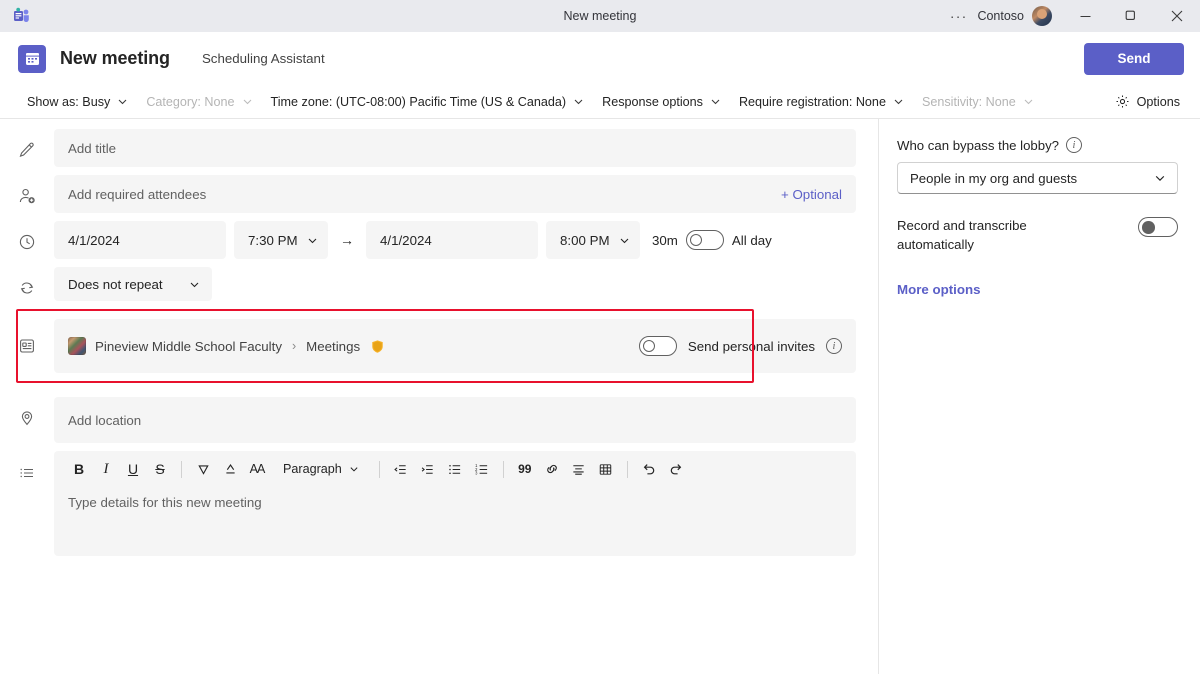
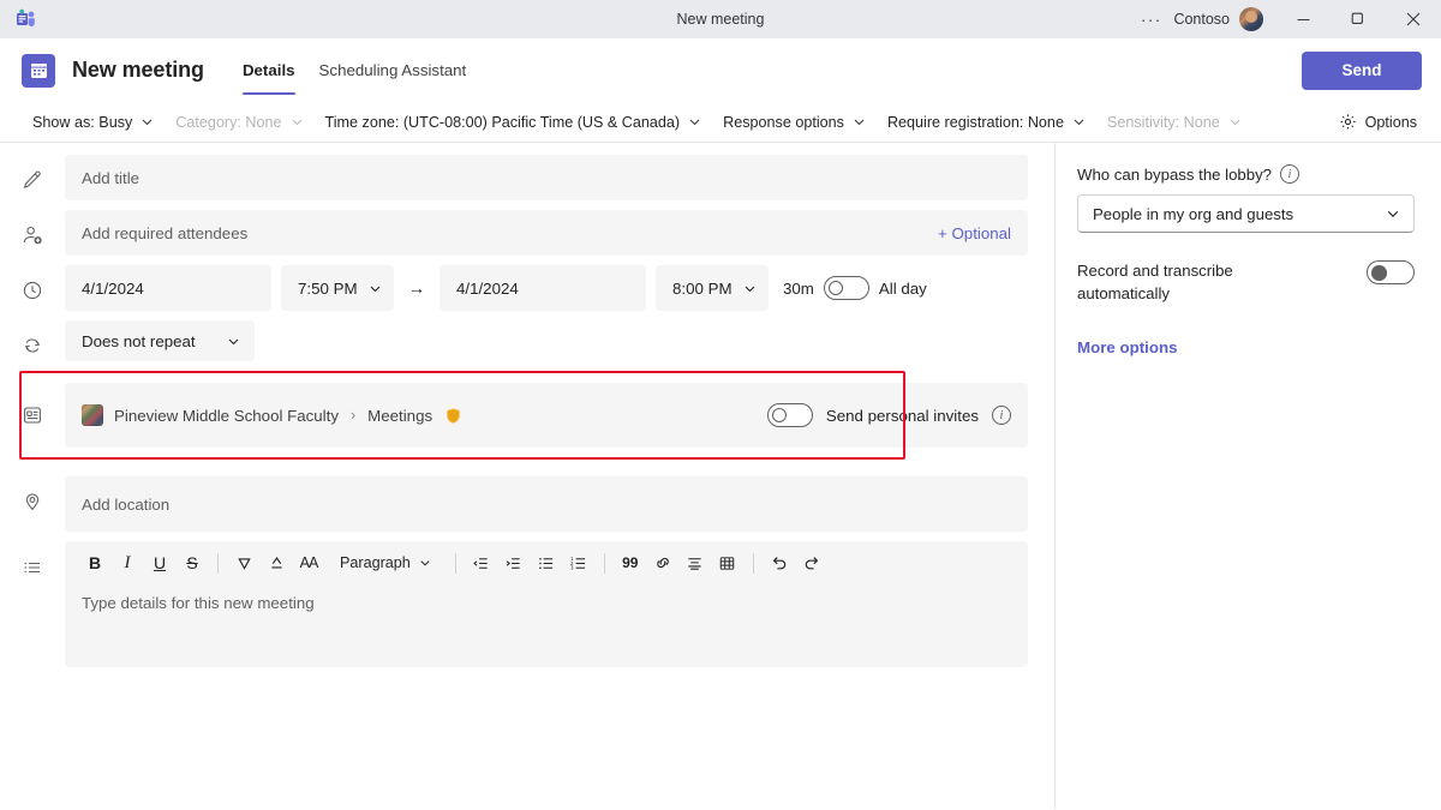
  New meeting
  ···
  Contoso
  New meeting
+ Details
  Scheduling Assistant
  Send
  Show as: Busy
  Category: None
  Time zone: (UTC-08:00) Pacific Time (US & Canada)
  Response options
  Require registration: None
  Sensitivity: None
  Options
  Add title
  Add required attendees
  + Optional
  4/1/2024
- 7:30 PM
+ 7:50 PM
  →
  4/1/2024
  8:00 PM
  30m
  All day
  Does not repeat
  Pineview Middle School Faculty
  ›
  Meetings
  Send personal invites
  i
  Add location
  B
  I
  U
  S
  AA
  Paragraph
  99
  Type details for this new meeting
  Who can bypass the lobby?
  i
  People in my org and guests
  Record and transcribe automatically
  More options
